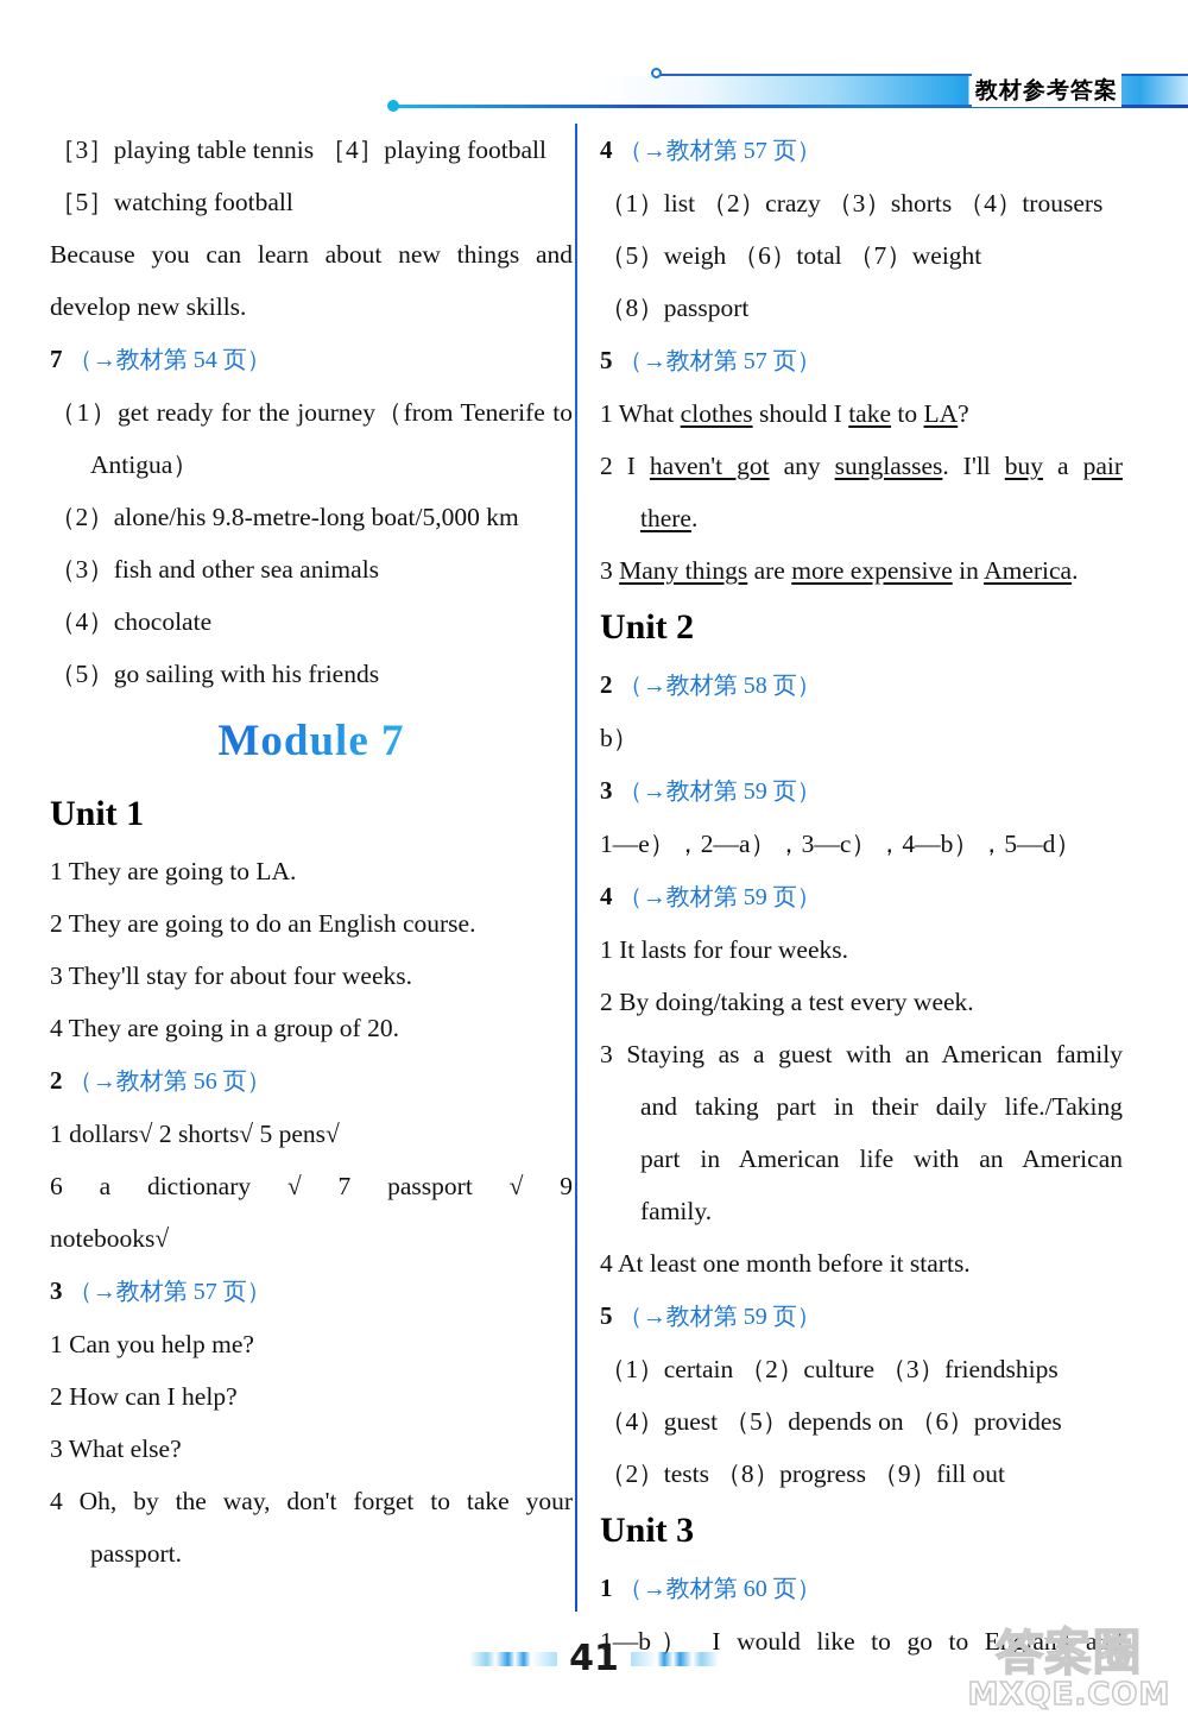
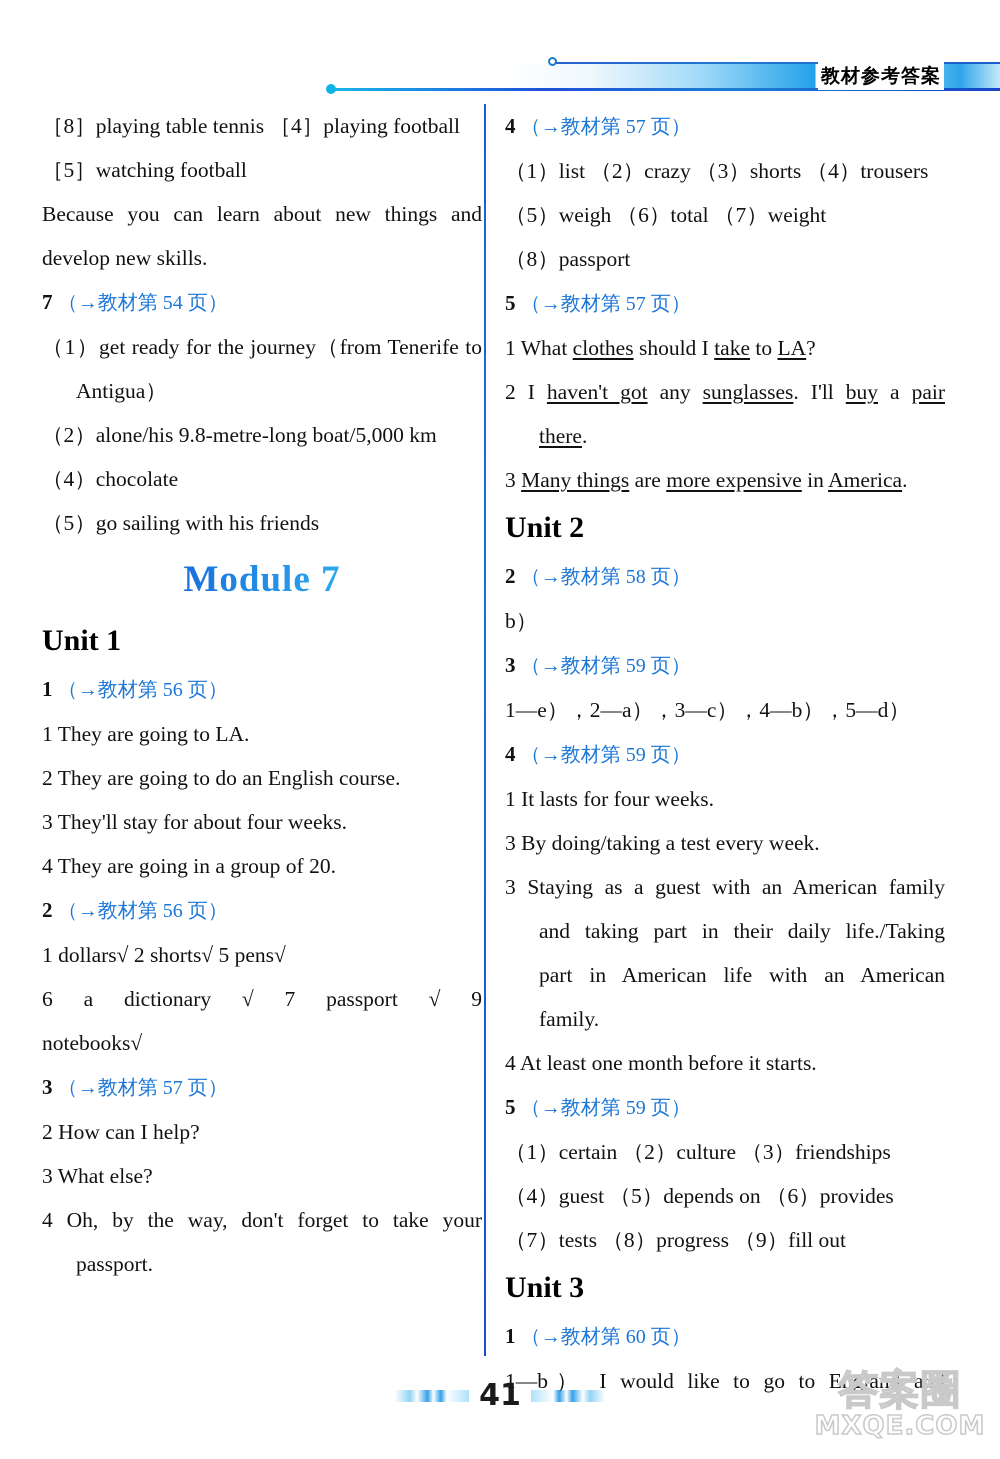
  教材参考答案
- ［3］playing table tennis ［4］playing football
+ ［8］playing table tennis ［4］playing football
  ［5］watching football
  Because you can learn about new things and
  develop new skills.
  7 （→教材第 54 页）
  （1）get ready for the journey（from Tenerife to
  Antigua）
  （2）alone/his 9.8-metre-long boat/5,000 km
- （3）fish and other sea animals
  （4）chocolate
  （5）go sailing with his friends
  Module 7
  Unit 1
+ 1 （→教材第 56 页）
  1 They are going to LA.
  2 They are going to do an English course.
  3 They'll stay for about four weeks.
  4 They are going in a group of 20.
  2 （→教材第 56 页）
  1 dollars√ 2 shorts√ 5 pens√
  6 a dictionary √ 7 passport √ 9
  notebooks√
  3 （→教材第 57 页）
- 1 Can you help me?
  2 How can I help?
  3 What else?
  4 Oh, by the way, don't forget to take your
  passport.
  4 （→教材第 57 页）
  （1）list （2）crazy （3）shorts （4）trousers
  （5）weigh （6）total （7）weight
  （8）passport
  5 （→教材第 57 页）
  1 What clothes should I take to LA?
  2 I haven't got any sunglasses. I'll buy a pair
  there.
  3 Many things are more expensive in America.
  Unit 2
  2 （→教材第 58 页）
  b）
  3 （→教材第 59 页）
  1—e），2—a），3—c），4—b），5—d）
  4 （→教材第 59 页）
  1 It lasts for four weeks.
- 2 By doing/taking a test every week.
+ 3 By doing/taking a test every week.
  3 Staying as a guest with an American family
  and taking part in their daily life./Taking
  part in American life with an American
  family.
  4 At least one month before it starts.
  5 （→教材第 59 页）
  （1）certain （2）culture （3）friendships
  （4）guest （5）depends on （6）provides
- （2）tests （8）progress （9）fill out
+ （7）tests （8）progress （9）fill out
  Unit 3
  1 （→教材第 60 页）
  1—b） I would like to go to England and
  41
  答案圈
  MXQE.COM
